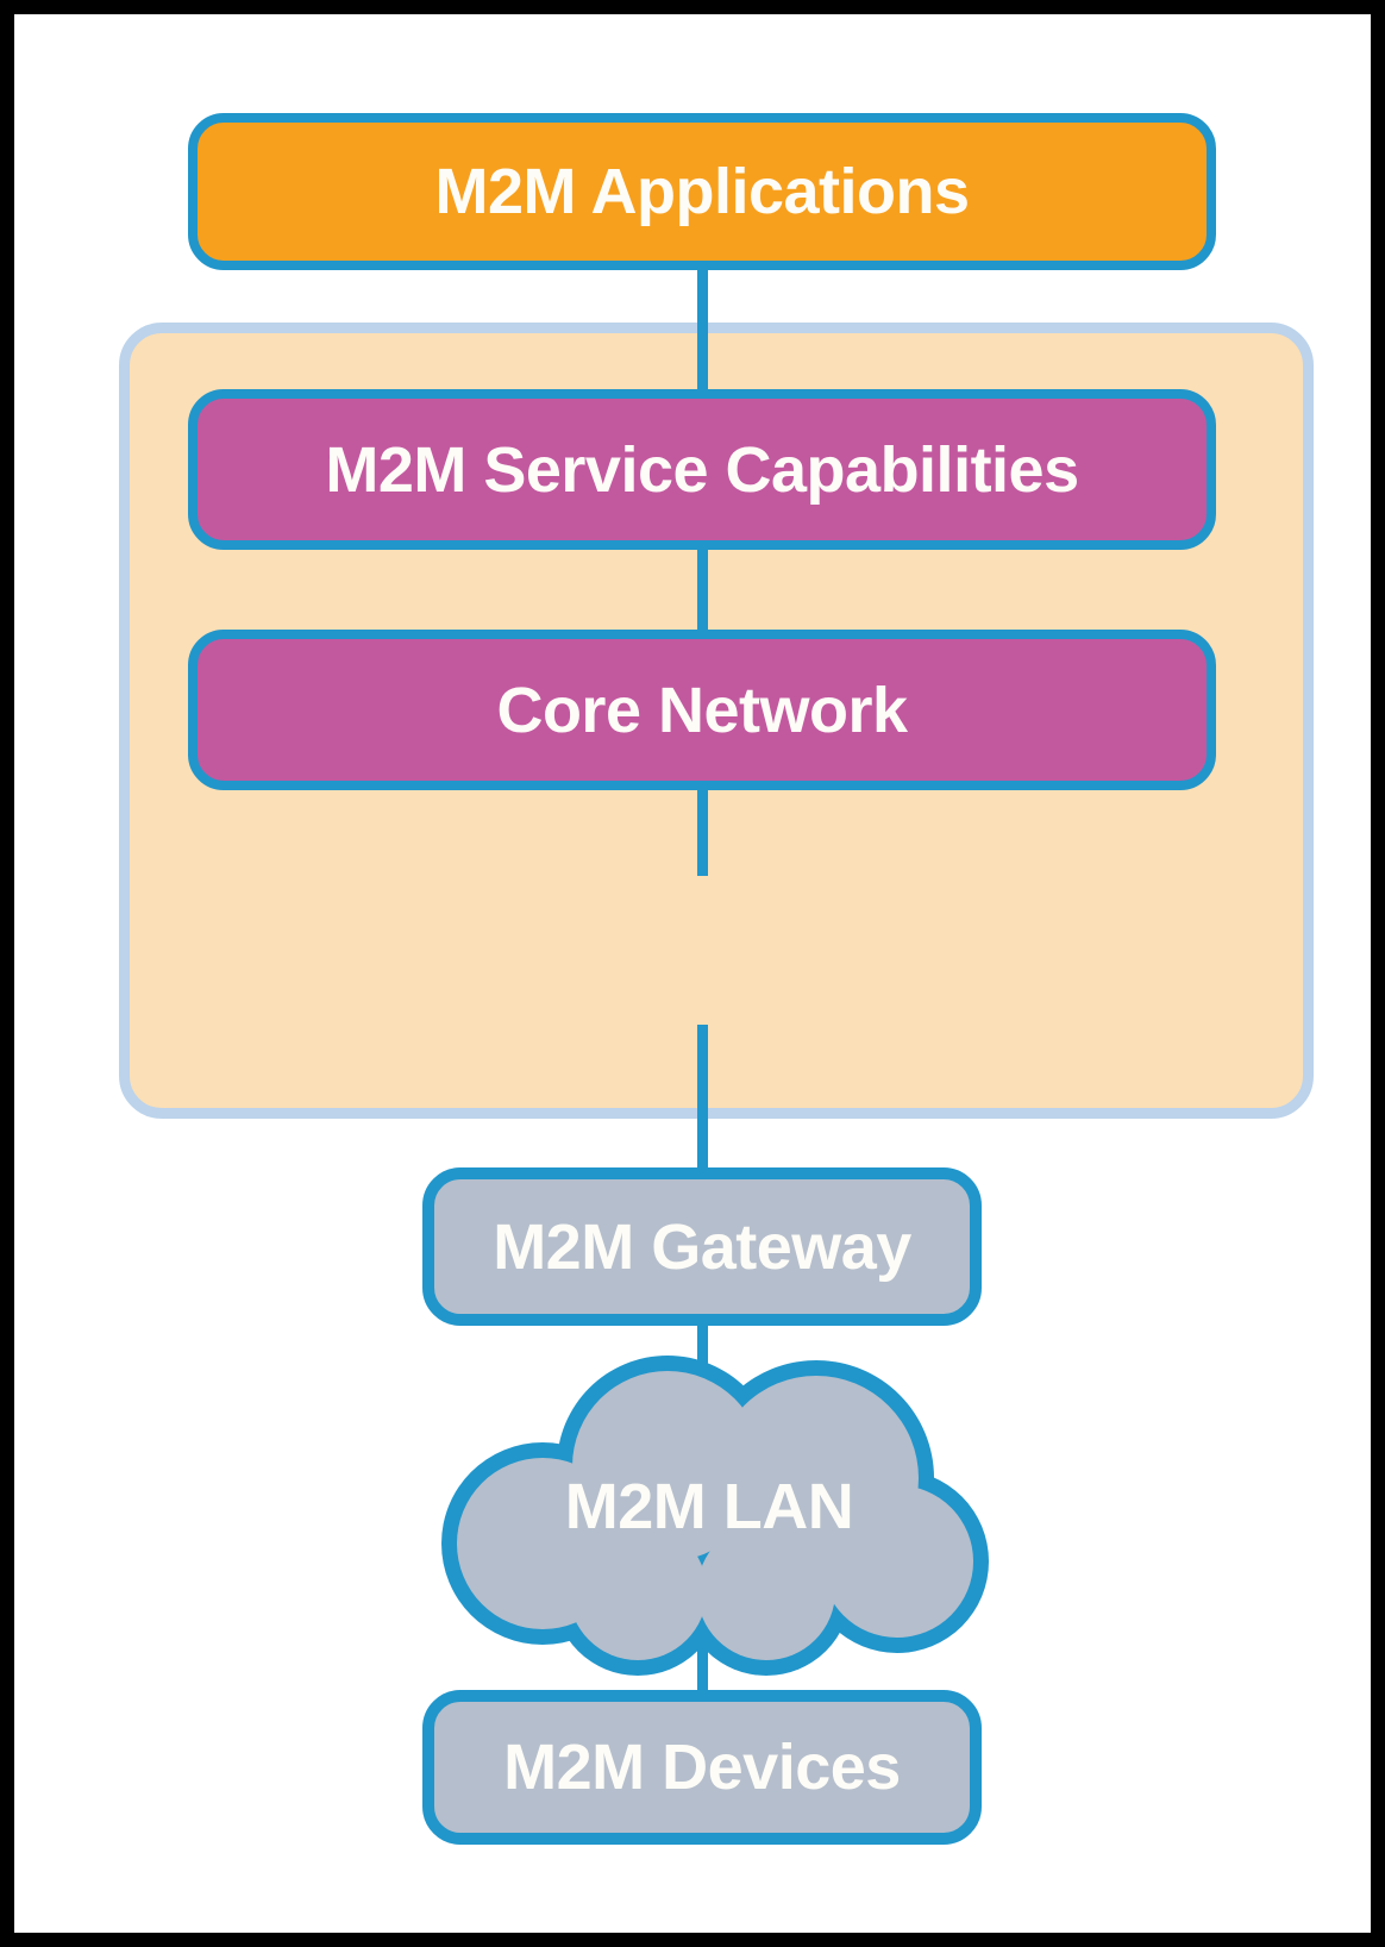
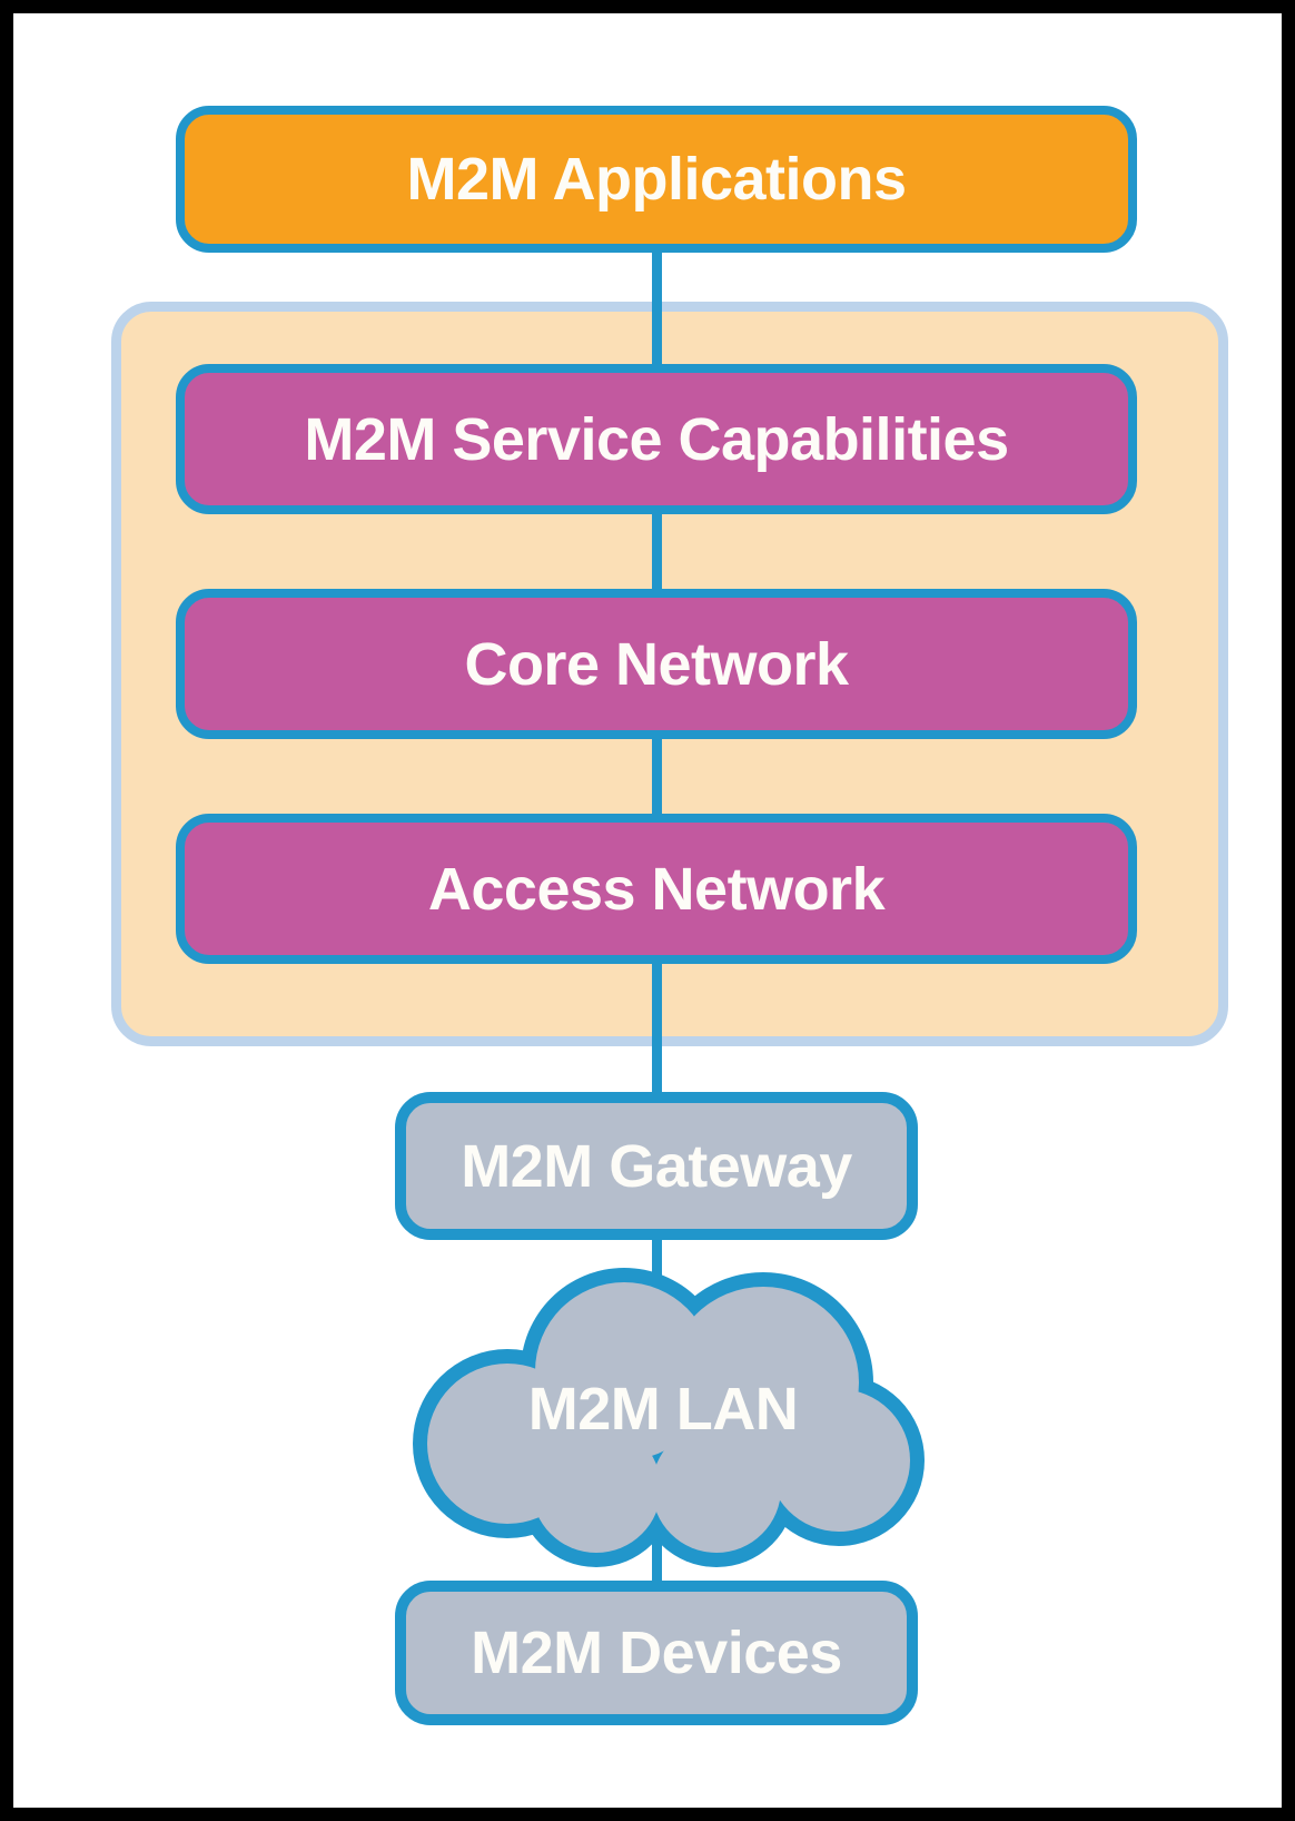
  M2M Applications
  M2M Service Capabilities
  Core Network
+ Access Network
  M2M Gateway
  M2M LAN
  M2M Devices
